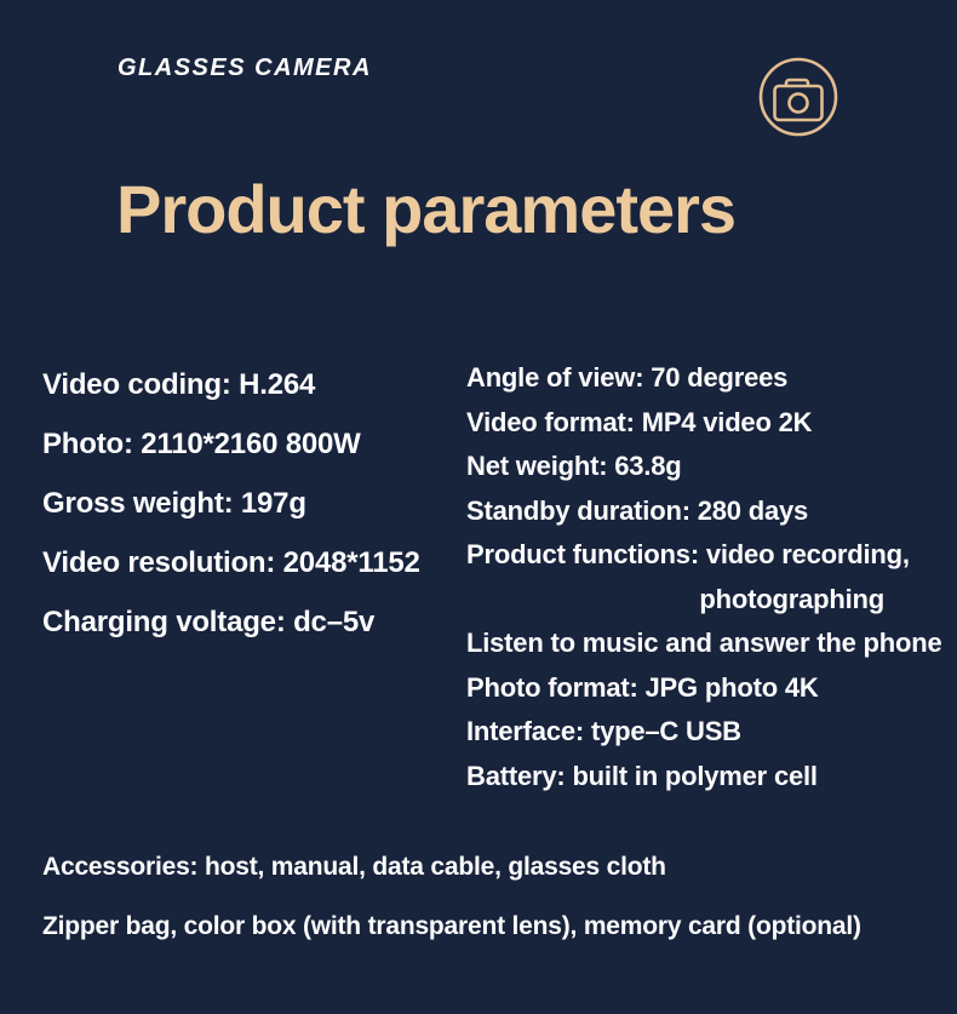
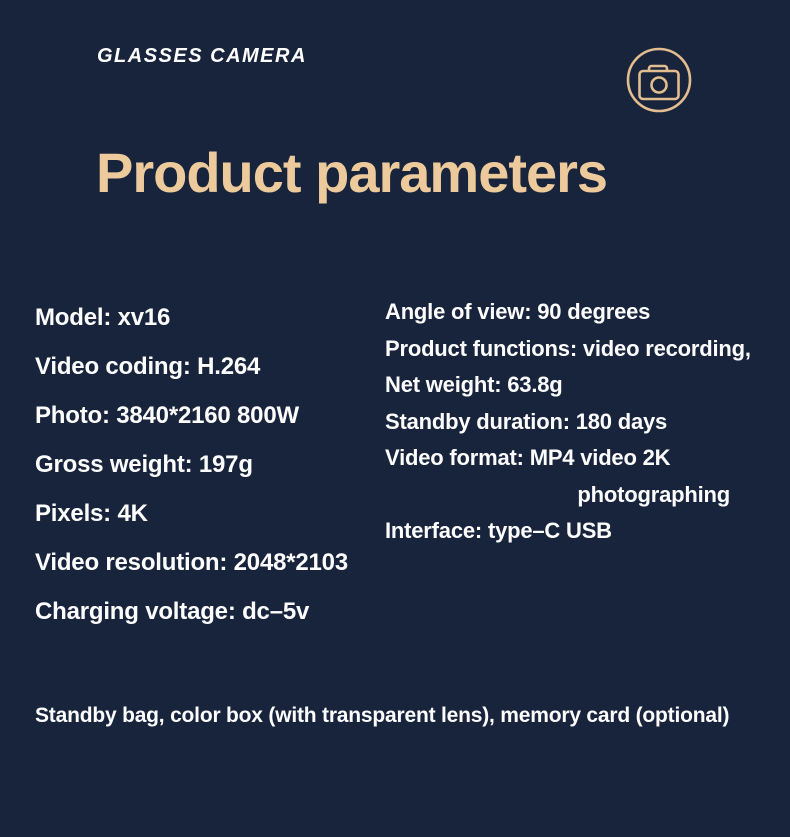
  GLASSES CAMERA
  Product parameters
+ Model: xv16
  Video coding: H.264
- Photo: 2110*2160 800W
+ Photo: 3840*2160 800W
  Gross weight: 197g
+ Pixels: 4K
- Video resolution: 2048*1152
+ Video resolution: 2048*2103
  Charging voltage: dc–5v
- Angle of view: 70 degrees
+ Angle of view: 90 degrees
- Video format: MP4 video 2K
+ Product functions: video recording,
  Net weight: 63.8g
- Standby duration: 280 days
+ Standby duration: 180 days
- Product functions: video recording,
+ Video format: MP4 video 2K
  photographing
- Listen to music and answer the phone
- Photo format: JPG photo 4K
  Interface: type–C USB
- Battery: built in polymer cell
- Accessories: host, manual, data cable, glasses cloth
- Zipper bag, color box (with transparent lens), memory card (optional)
+ Standby bag, color box (with transparent lens), memory card (optional)
